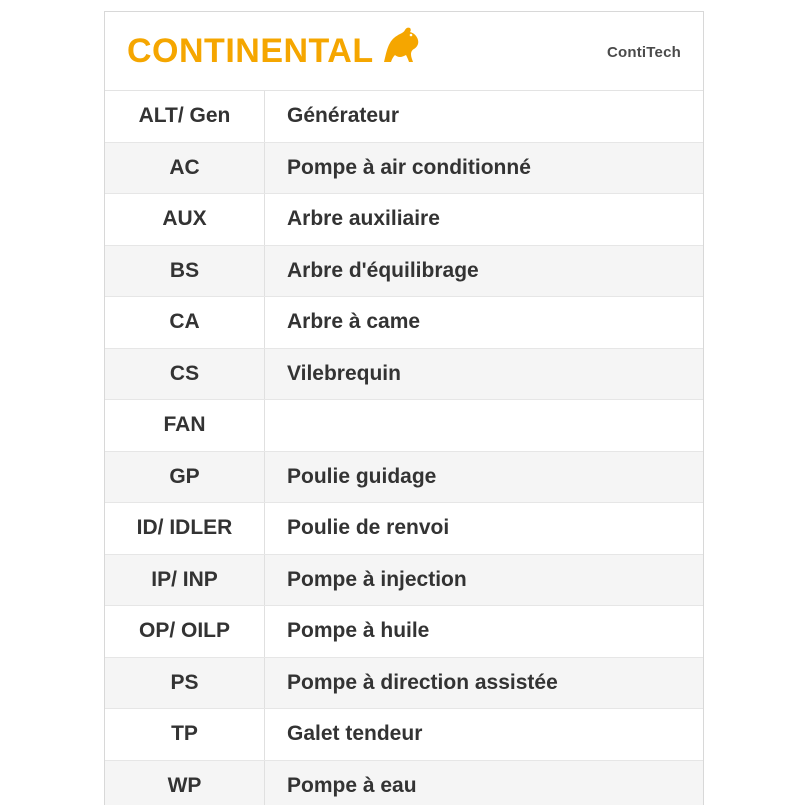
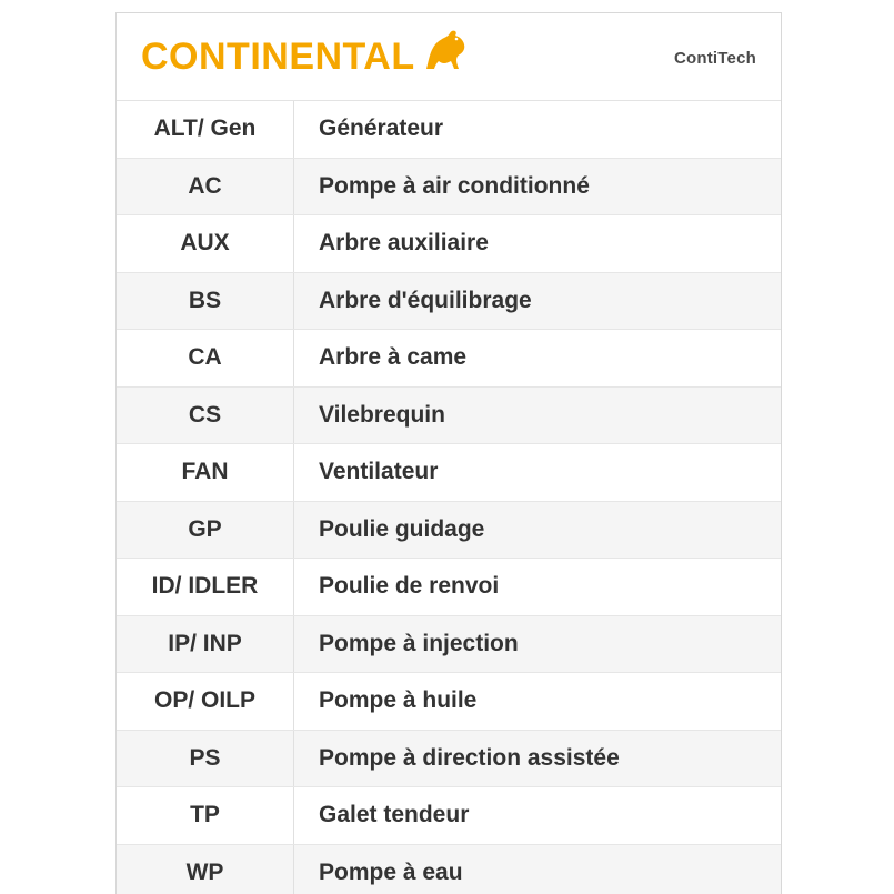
  CONTINENTAL
  ContiTech
  ALT/ Gen
  Générateur
  AC
  Pompe à air conditionné
  AUX
  Arbre auxiliaire
  BS
  Arbre d'équilibrage
  CA
  Arbre à came
  CS
  Vilebrequin
  FAN
+ Ventilateur
  GP
  Poulie guidage
  ID/ IDLER
  Poulie de renvoi
  IP/ INP
  Pompe à injection
  OP/ OILP
  Pompe à huile
  PS
  Pompe à direction assistée
  TP
  Galet tendeur
  WP
  Pompe à eau
